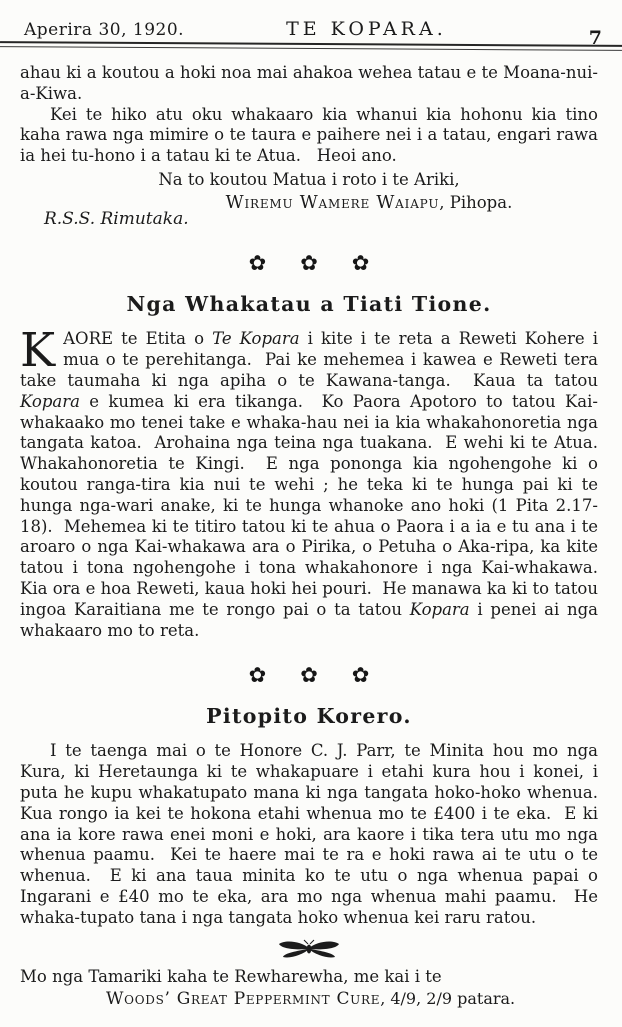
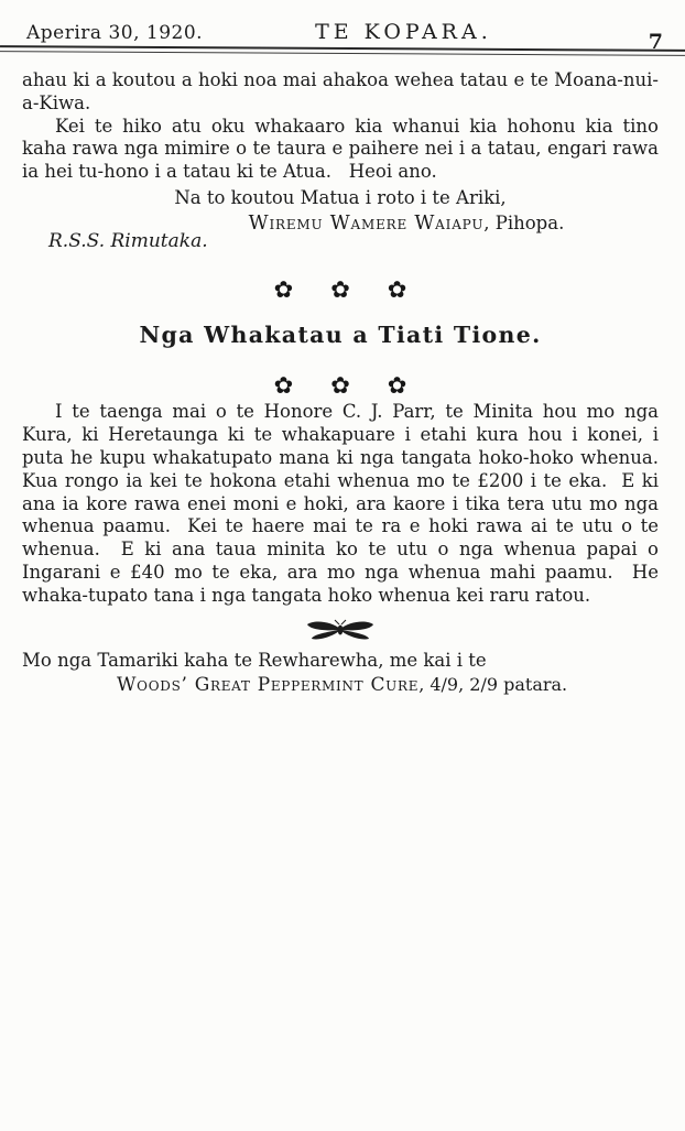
  Aperira 30, 1920.
  TE KOPARA.
  7
  ahau ki a koutou a hoki noa mai ahakoa wehea tatau e te Moana-nui-a-Kiwa.
  Kei te hiko atu oku whakaaro kia whanui kia hohonu kia tino kaha rawa nga mimire o te taura e paihere nei i a tatau, engari rawa ia hei tu-hono i a tatau ki te Atua. Heoi ano.
  Na to koutou Matua i roto i te Ariki,
  Wiremu Wamere Waiapu, Pihopa.
  R.S.S. Rimutaka.
  ✿
  ✿
  ✿
  Nga Whakatau a Tiati Tione.
- K
- AORE te Etita o Te Kopara i kite i te reta a Reweti Kohere i mua o te perehitanga. Pai ke mehemea i kawea e Reweti tera take taumaha ki nga apiha o te Kawana-tanga. Kaua ta tatou Kopara e kumea ki era tikanga. Ko Paora Apotoro to tatou Kai-whakaako mo tenei take e whaka-hau nei ia kia whakahonoretia nga tangata katoa. Arohaina nga teina nga tuakana. E wehi ki te Atua. Whakahonoretia te Kingi. E nga pononga kia ngohengohe ki o koutou ranga-tira kia nui te wehi ; he teka ki te hunga pai ki te hunga nga-wari anake, ki te hunga whanoke ano hoki (1 Pita 2.17-18). Mehemea ki te titiro tatou ki te ahua o Paora i a ia e tu ana i te aroaro o nga Kai-whakawa ara o Pirika, o Petuha o Aka-ripa, ka kite tatou i tona ngohengohe i tona whakahonore i nga Kai-whakawa. Kia ora e hoa Reweti, kaua hoki hei pouri. He manawa ka ki to tatou ingoa Karaitiana me te rongo pai o ta tatou Kopara i penei ai nga whakaaro mo to reta.
  ✿
  ✿
  ✿
- Pitopito Korero.
- I te taenga mai o te Honore C. J. Parr, te Minita hou mo nga Kura, ki Heretaunga ki te whakapuare i etahi kura hou i konei, i puta he kupu whakatupato mana ki nga tangata hoko-hoko whenua. Kua rongo ia kei te hokona etahi whenua mo te £400 i te eka. E ki ana ia kore rawa enei moni e hoki, ara kaore i tika tera utu mo nga whenua paamu. Kei te haere mai te ra e hoki rawa ai te utu o te whenua. E ki ana taua minita ko te utu o nga whenua papai o Ingarani e £40 mo te eka, ara mo nga whenua mahi paamu. He whaka-tupato tana i nga tangata hoko whenua kei raru ratou.
+ I te taenga mai o te Honore C. J. Parr, te Minita hou mo nga Kura, ki Heretaunga ki te whakapuare i etahi kura hou i konei, i puta he kupu whakatupato mana ki nga tangata hoko-hoko whenua. Kua rongo ia kei te hokona etahi whenua mo te £200 i te eka. E ki ana ia kore rawa enei moni e hoki, ara kaore i tika tera utu mo nga whenua paamu. Kei te haere mai te ra e hoki rawa ai te utu o te whenua. E ki ana taua minita ko te utu o nga whenua papai o Ingarani e £40 mo te eka, ara mo nga whenua mahi paamu. He whaka-tupato tana i nga tangata hoko whenua kei raru ratou.
  Mo nga Tamariki kaha te Rewharewha, me kai i te
  Woods’ Great Peppermint Cure, 4/9, 2/9 patara.
